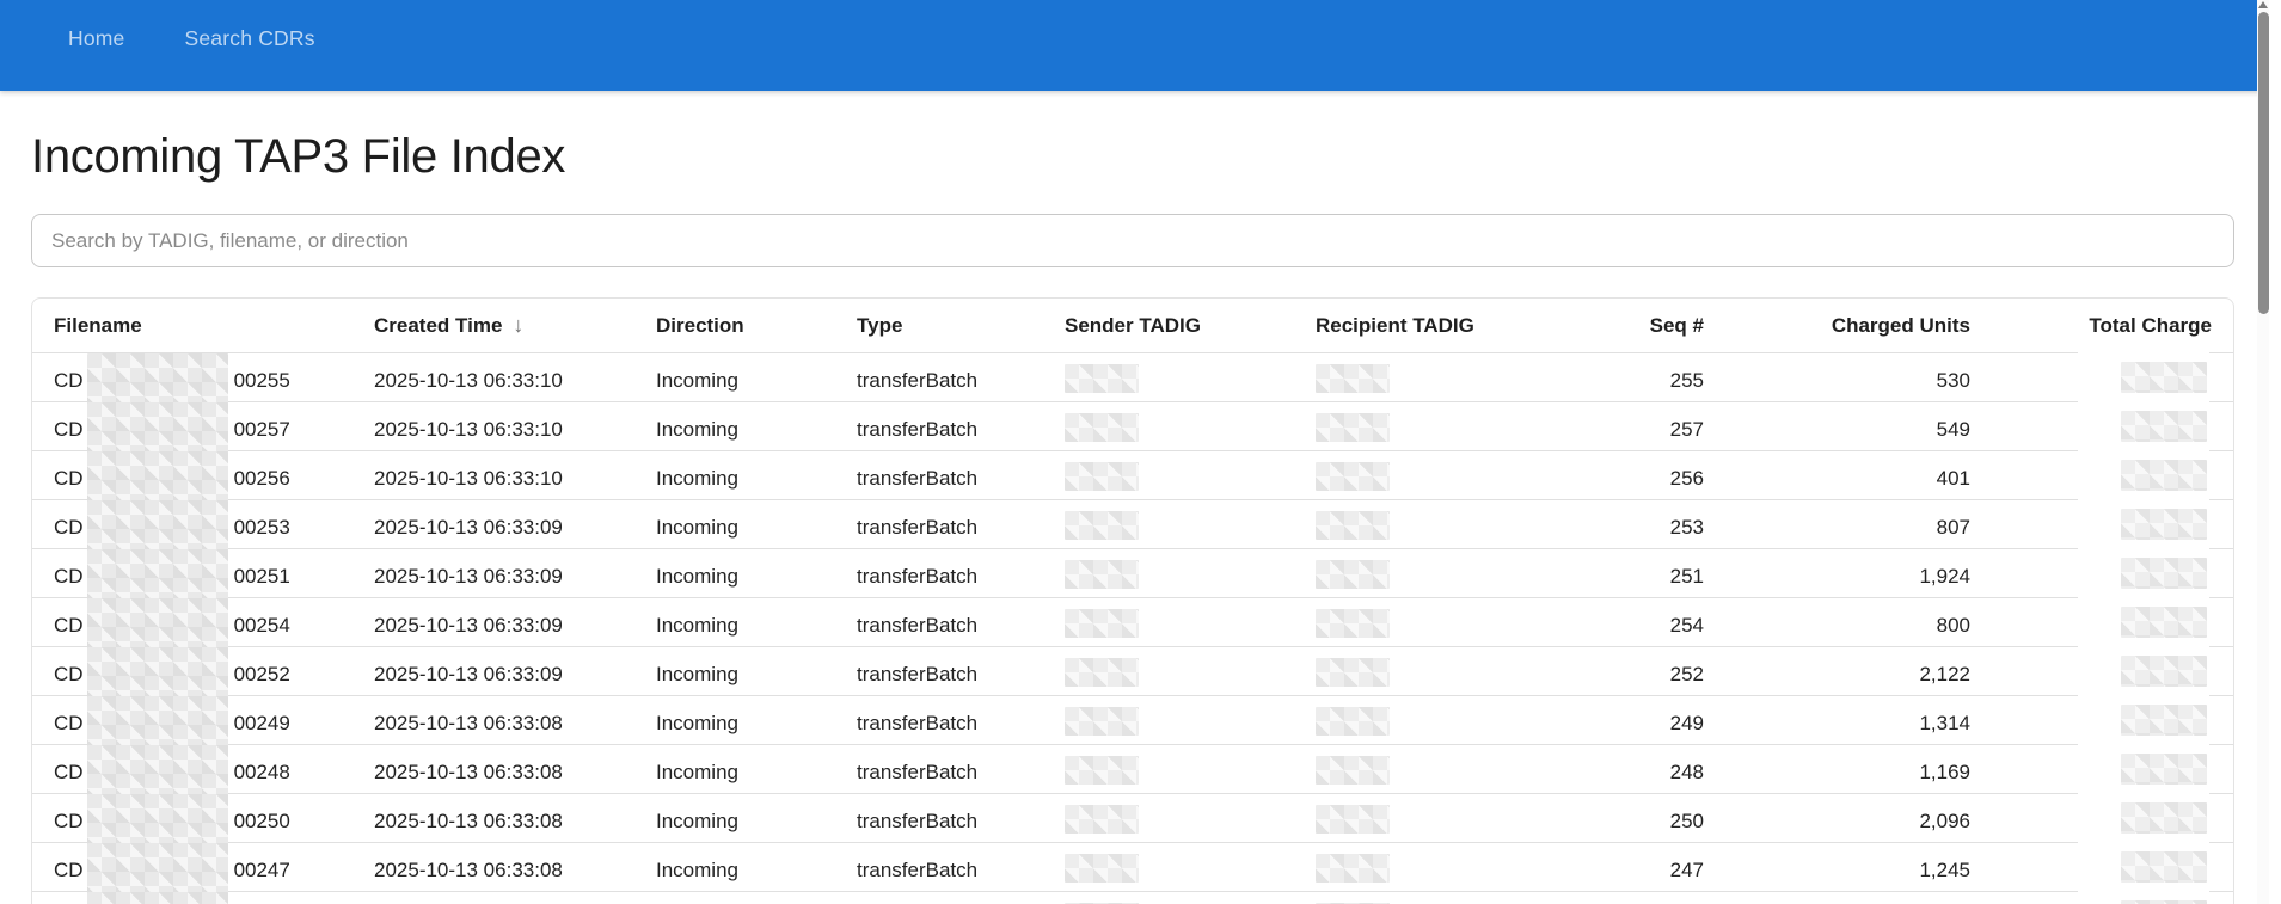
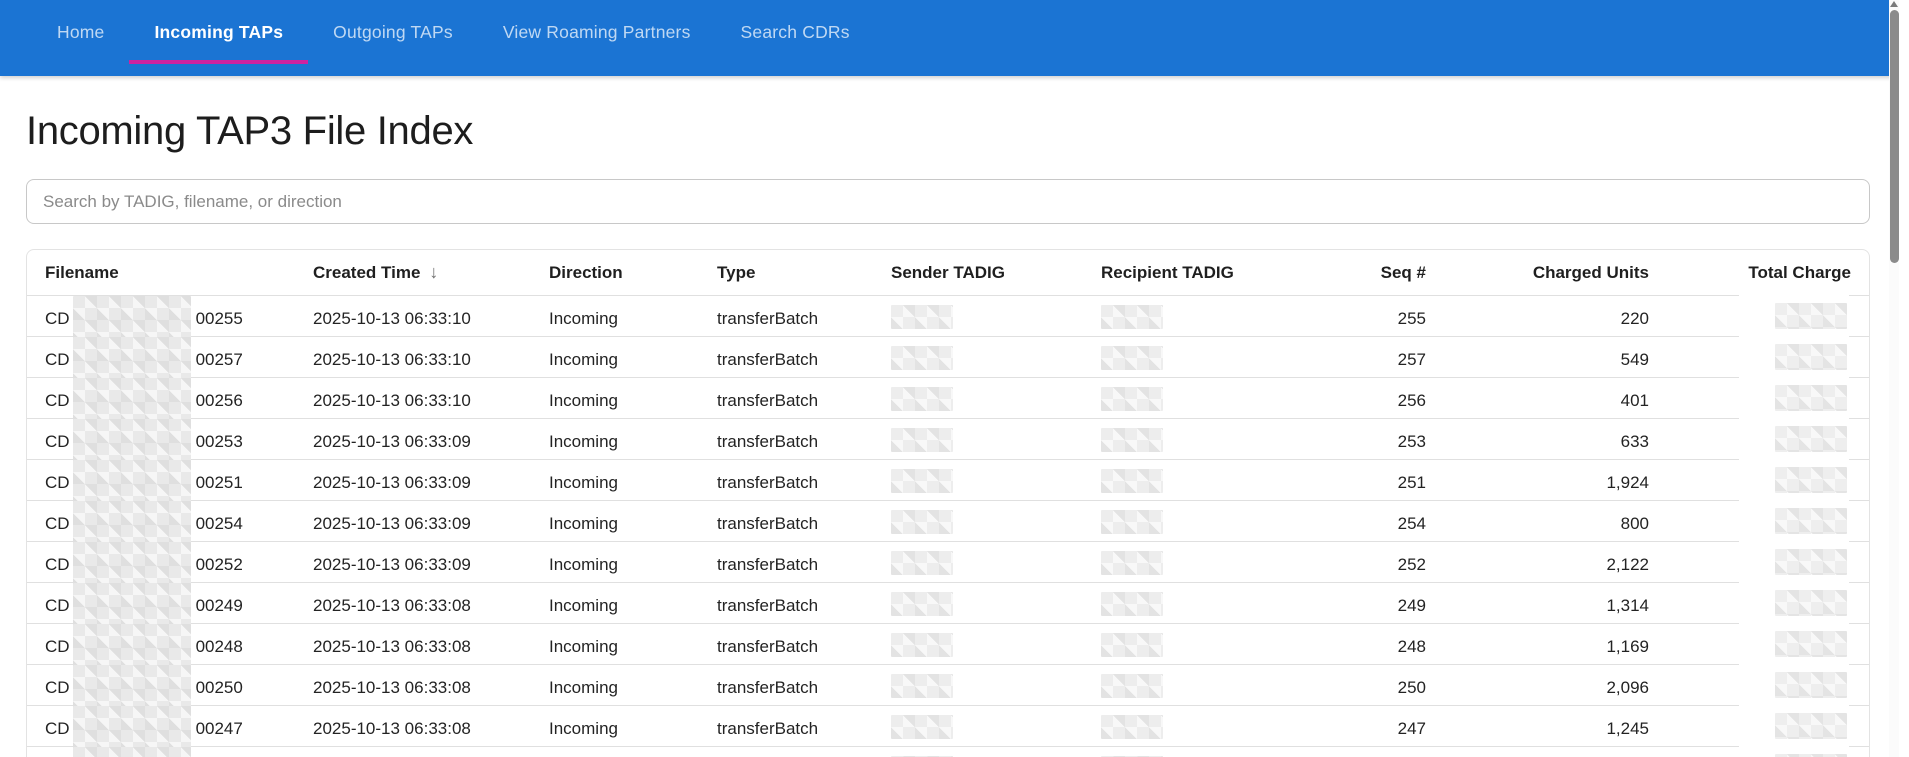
  Home
+ Incoming TAPs
+ Outgoing TAPs
+ View Roaming Partners
  Search CDRs
  Incoming TAP3 File Index
  Search by TADIG, filename, or direction
  Filename
  Created Time ↓
  Direction
  Type
  Sender TADIG
  Recipient TADIG
  Seq #
  Charged Units
  Total Charge
  CD
  00255
  2025-10-13 06:33:10
  Incoming
  transferBatch
  255
- 530
+ 220
  CD
  00257
  2025-10-13 06:33:10
  Incoming
  transferBatch
  257
  549
  CD
  00256
  2025-10-13 06:33:10
  Incoming
  transferBatch
  256
  401
  CD
  00253
  2025-10-13 06:33:09
  Incoming
  transferBatch
  253
- 807
+ 633
  CD
  00251
  2025-10-13 06:33:09
  Incoming
  transferBatch
  251
  1,924
  CD
  00254
  2025-10-13 06:33:09
  Incoming
  transferBatch
  254
  800
  CD
  00252
  2025-10-13 06:33:09
  Incoming
  transferBatch
  252
  2,122
  CD
  00249
  2025-10-13 06:33:08
  Incoming
  transferBatch
  249
  1,314
  CD
  00248
  2025-10-13 06:33:08
  Incoming
  transferBatch
  248
  1,169
  CD
  00250
  2025-10-13 06:33:08
  Incoming
  transferBatch
  250
  2,096
  CD
  00247
  2025-10-13 06:33:08
  Incoming
  transferBatch
  247
  1,245
